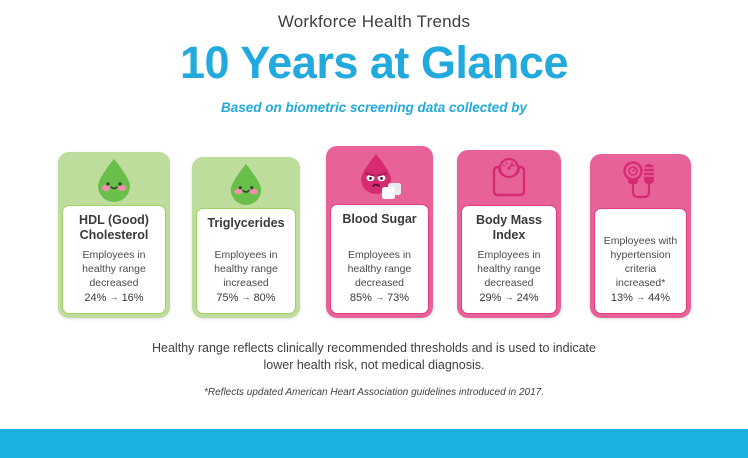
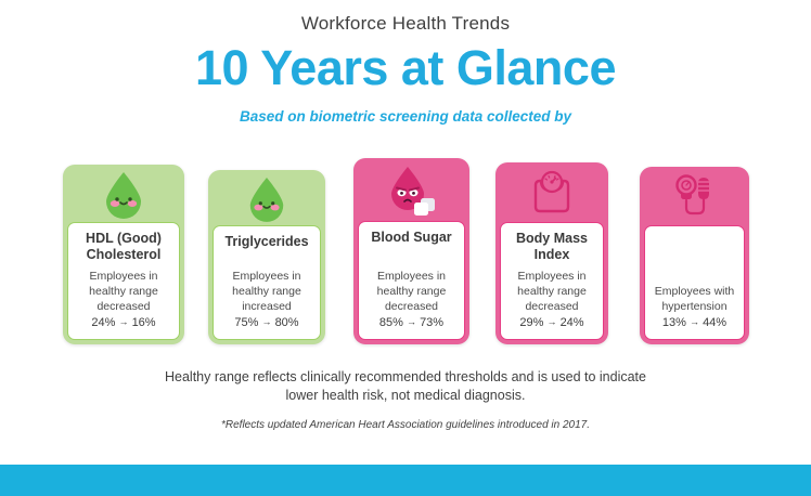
  Workforce Health Trends
  10 Years at Glance
  Based on biometric screening data collected by
  HDL (Good) Cholesterol
  Employees in
  healthy range
  decreased
  24% → 16%
  Triglycerides
  Employees in
  healthy range
  increased
  75% → 80%
  Blood Sugar
  Employees in
  healthy range
  decreased
  85% → 73%
  Body Mass Index
  Employees in
  healthy range
  decreased
  29% → 24%
  Employees with
  hypertension
- criteria increased*
  13% → 44%
  Healthy range reflects clinically recommended thresholds and is used to indicate
  lower health risk, not medical diagnosis.
  *Reflects updated American Heart Association guidelines introduced in 2017.
